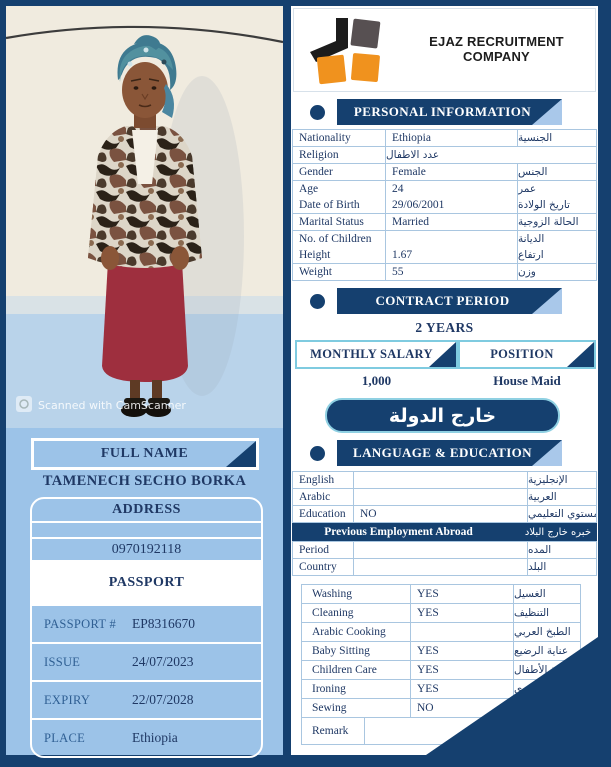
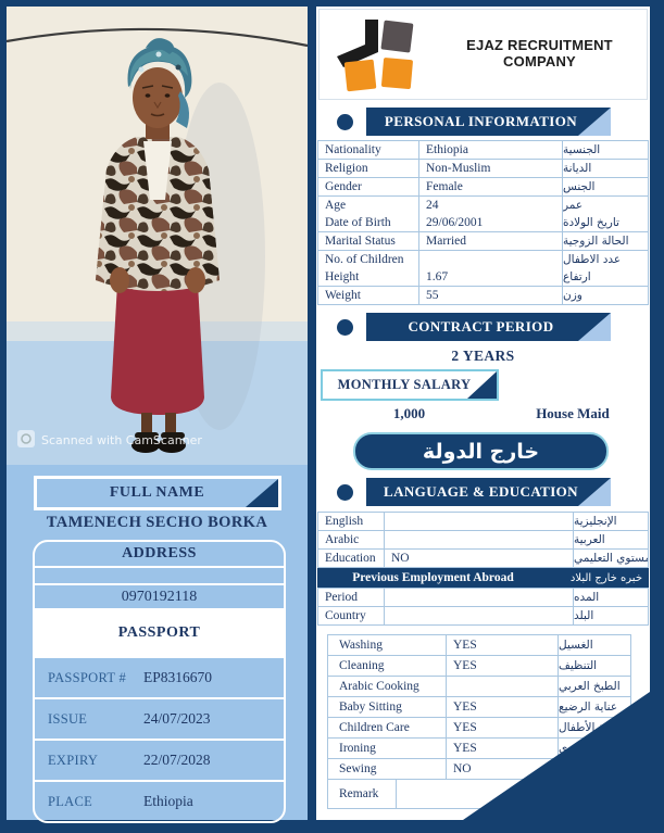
  Scanned with CamScanner
  FULL NAME
  TAMENECH SECHO BORKA
  ADDRESS
  0970192118
  PASSPORT
  PASSPORT #
  EP8316670
  ISSUE
  24/07/2023
  EXPIRY
  22/07/2028
  PLACE
  Ethiopia
  EJAZ RECRUITMENT COMPANY
  PERSONAL INFORMATION
  Nationality
  Ethiopia
  الجنسية
  Religion
+ Non-Muslim
- عدد الاطفال
+ الديانة
  Gender
  Female
  الجنس
  Age
  24
  عمر
  Date of Birth
  29/06/2001
  تاريخ الولادة
  Marital Status
  Married
  الحالة الزوجية
  No. of Children
- الديانة
+ عدد الاطفال
  Height
  1.67
  ارتفاع
  Weight
  55
  وزن
  CONTRACT PERIOD
  2 YEARS
  MONTHLY SALARY
- POSITION
  1,000
  House Maid
  خارج الدولة
  LANGUAGE & EDUCATION
  English
  الإنجليزية
  Arabic
  العربية
  Education
  NO
  ستوي التعليمي
  Previous Employment Abroad
  خبره خارج البلاد
  Period
  المده
  Country
  البلد
  Washing
  YES
  الغسيل
  Cleaning
  YES
  التنظيف
  Arabic Cooking
  الطبخ العربي
  Baby Sitting
  YES
  عناية الرضيع
  Children Care
  YES
  ية الأطفال
  Ironing
  YES
  Sewing
  NO
  Remark
